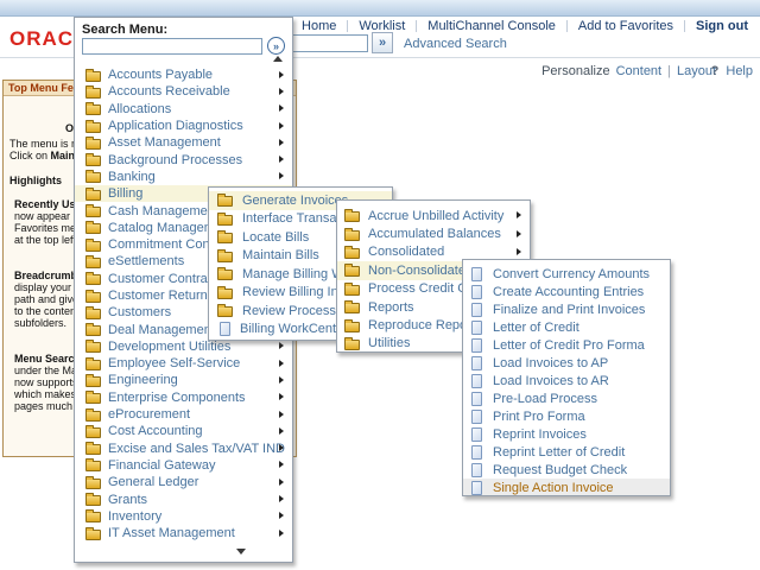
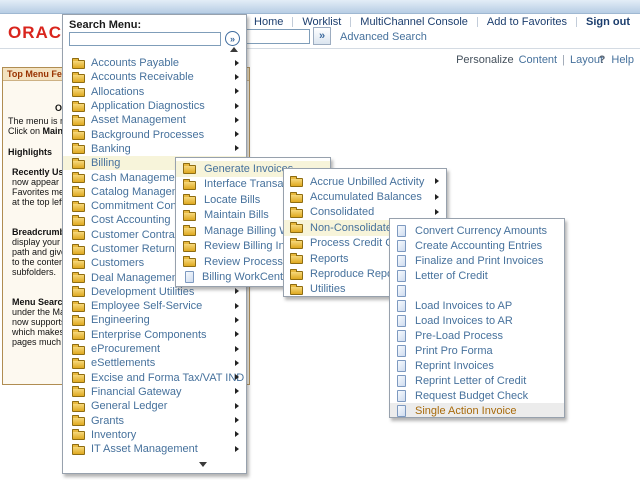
  Home
  Worklist
  MultiChannel Console
  Add to Favorites
  Sign out
  »
  Advanced Search
  Personalize
  Content
  |
  Layout
  ?
  Help
  O
  The menu is
  Click on Main
  Highlights
  Recently U
  now appear
  Favorites m
  at the top lef
  Breadcrum
  display your
  path and giv
  to the conte
  subfolders.
  Menu Searc
  under the M
  now support
  which make
  pages much
  Search Menu:
  »
  Accounts Payable
  Accounts Receivable
  Allocations
  Application Diagnostics
  Asset Management
  Background Processes
  Banking
  Billing
  Cash Manageme
  Catalog Manage
  Commitment Con
- eSettlements
+ Cost Accounting
  Customer Contra
  Customer Return
  Customers
  Deal Manageme
  Development Utilities
  Employee Self-Service
  Engineering
  Enterprise Components
  eProcurement
- Cost Accounting
+ eSettlements
- Excise and Sales Tax/VAT IND
+ Excise and Forma Tax/VAT IND
  Financial Gateway
  General Ledger
  Grants
  Inventory
  IT Asset Management
  Generate Invoic
  Interface Transa
  Locate Bills
  Maintain Bills
  Billing WorkCent
  Accrue Unbilled Activity
  Accumulated Balances
  Consolidated
  Non-Consolidat
  Process Credit
  Reports
  Reproduce Rep
  Utilities
  Convert Currency Amounts
  Create Accounting Entries
  Finalize and Print Invoices
  Letter of Credit
- Letter of Credit Pro Forma
  Load Invoices to AP
  Load Invoices to AR
  Pre-Load Process
  Print Pro Forma
  Reprint Invoices
  Reprint Letter of Credit
  Request Budget Check
  Single Action Invoice
